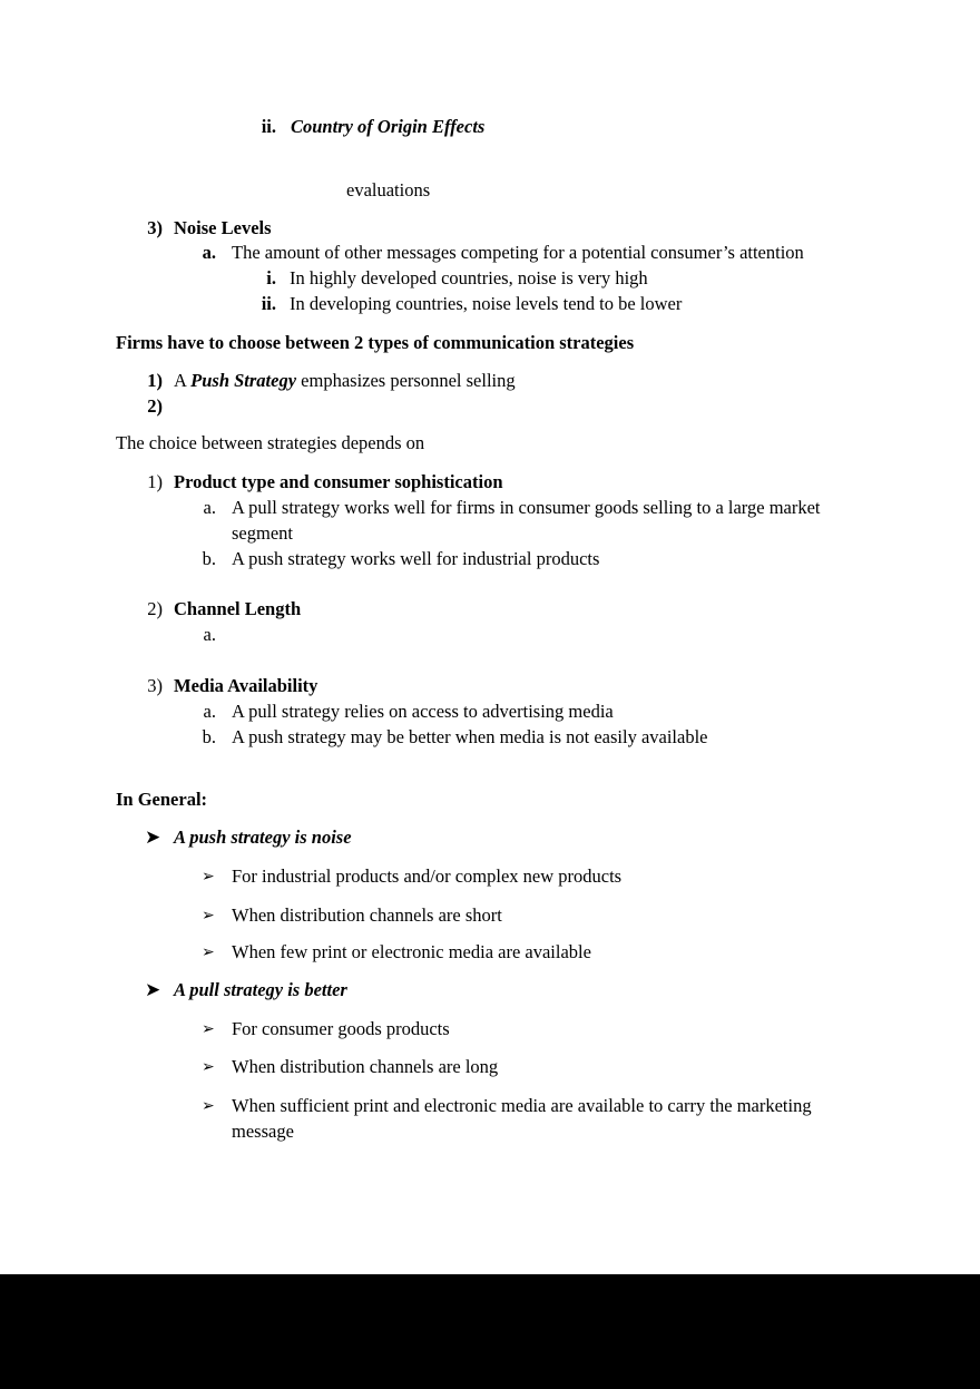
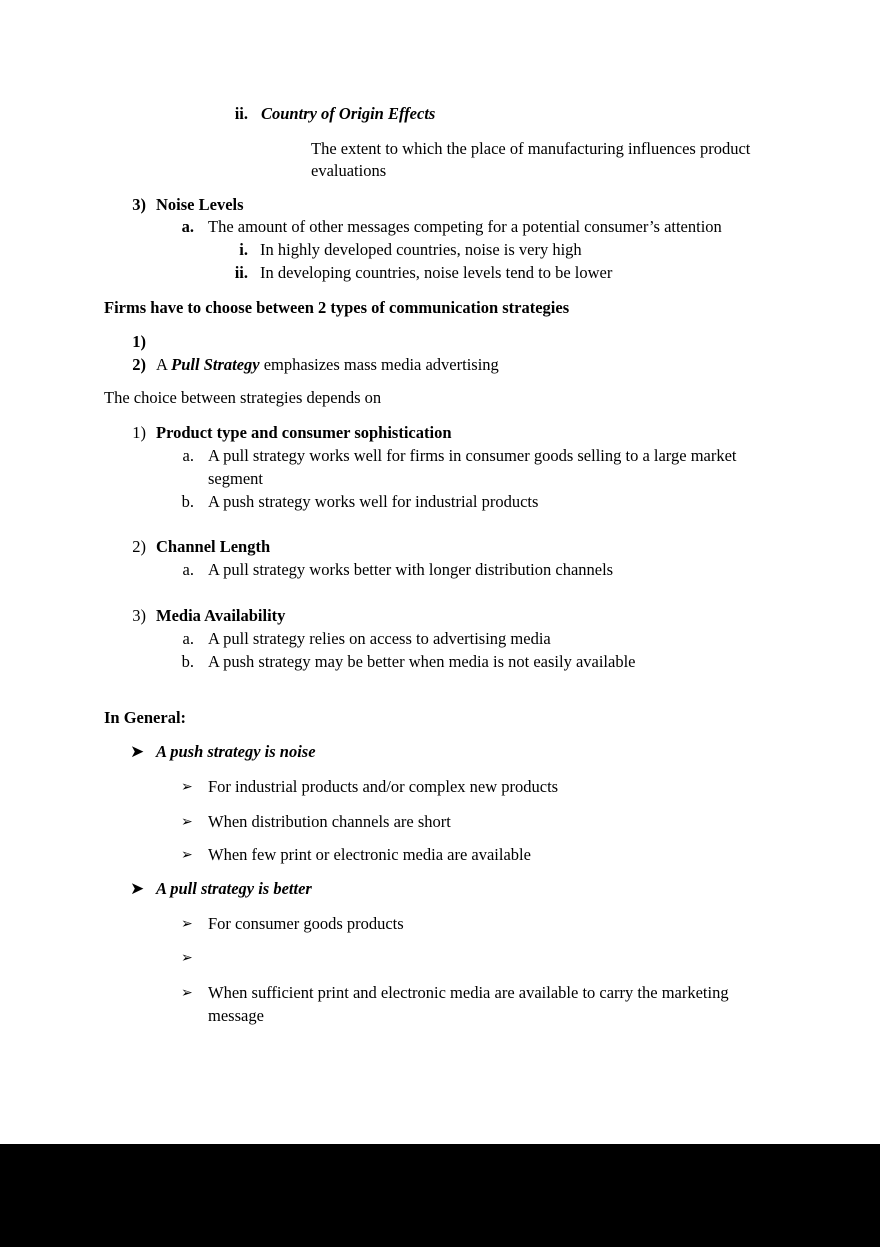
  ii.
  Country of Origin Effects
+ The extent to which the place of manufacturing influences product
  evaluations
  3)
  Noise Levels
  a.
  The amount of other messages competing for a potential consumer’s attention
  i.
  In highly developed countries, noise is very high
  ii.
  In developing countries, noise levels tend to be lower
  Firms have to choose between 2 types of communication strategies
  1)
- A Push Strategy emphasizes personnel selling
  2)
+ A Pull Strategy emphasizes mass media advertising
  The choice between strategies depends on
  1)
  Product type and consumer sophistication
  a.
  A pull strategy works well for firms in consumer goods selling to a large market
  segment
  b.
  A push strategy works well for industrial products
  2)
  Channel Length
  a.
+ A pull strategy works better with longer distribution channels
  3)
  Media Availability
  a.
  A pull strategy relies on access to advertising media
  b.
  A push strategy may be better when media is not easily available
  In General:
  ➤
  A push strategy is noise
  ➢
  For industrial products and/or complex new products
  ➢
  When distribution channels are short
  ➢
  When few print or electronic media are available
  ➤
  A pull strategy is better
  ➢
  For consumer goods products
  ➢
- When distribution channels are long
  ➢
  When sufficient print and electronic media are available to carry the marketing
  message
